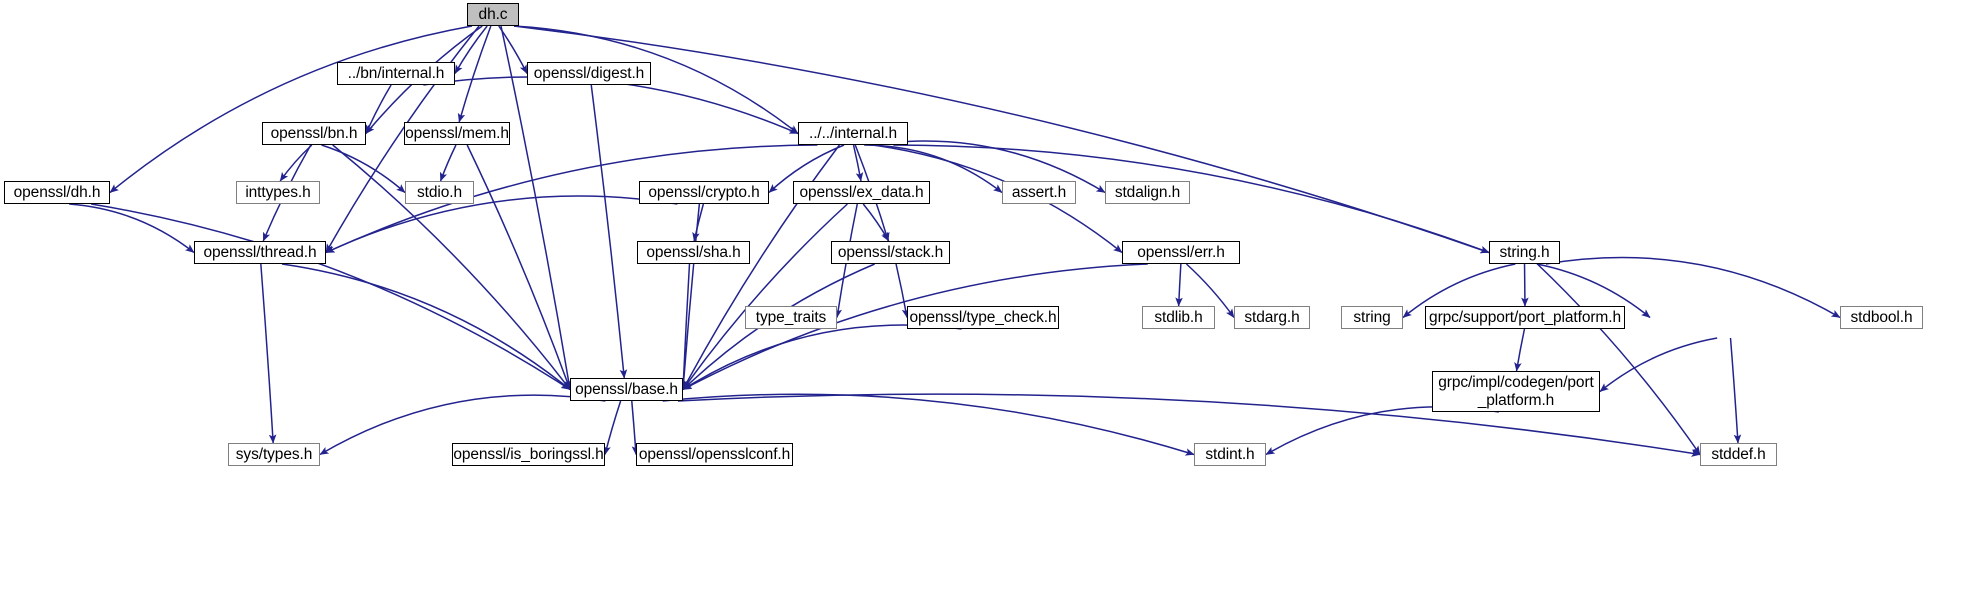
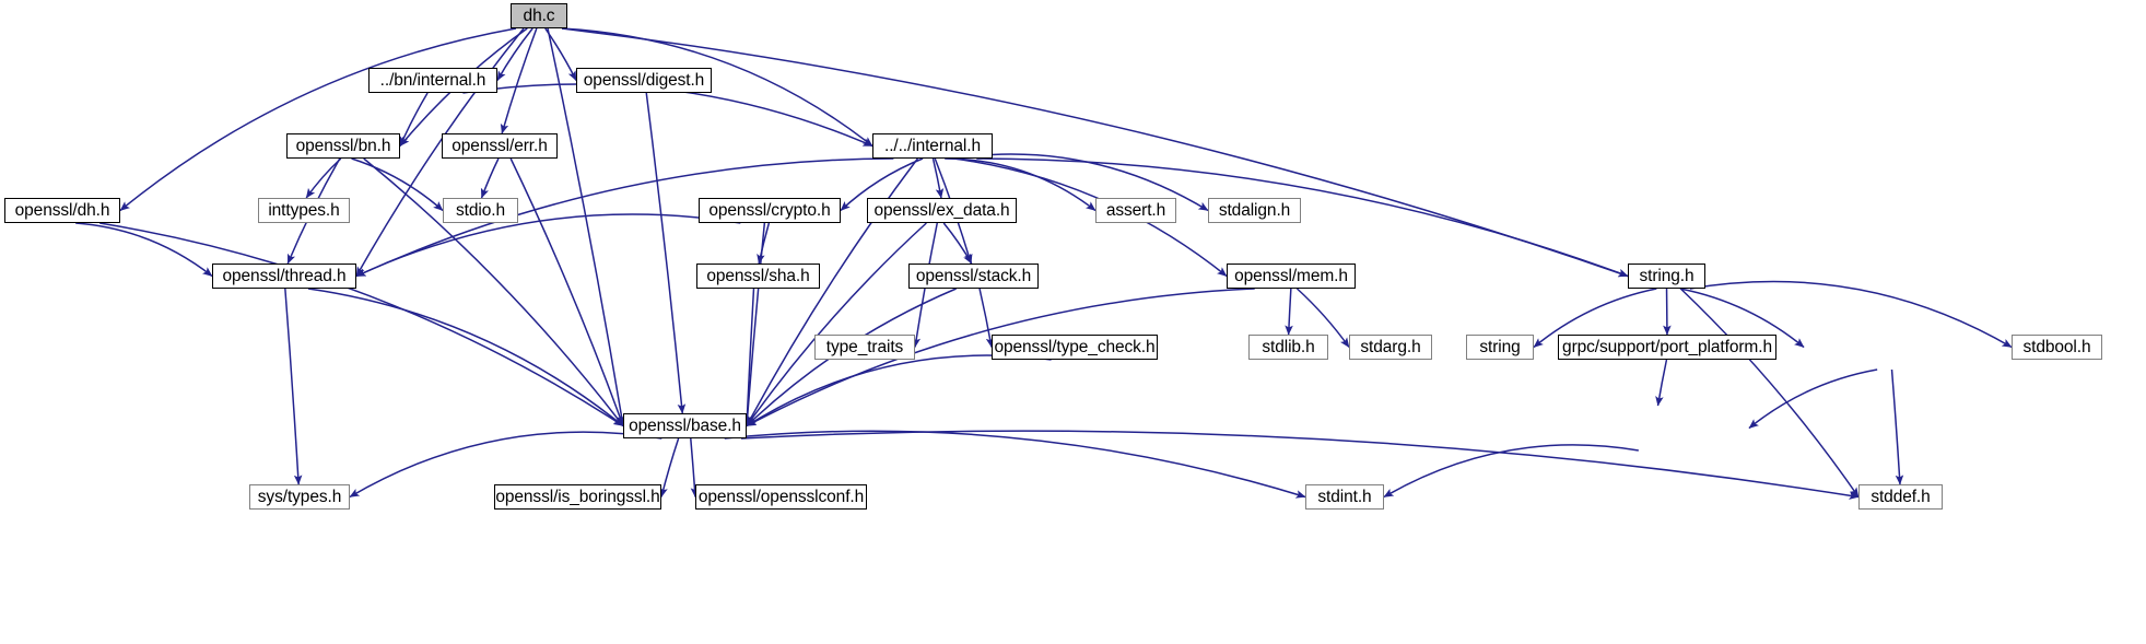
  dh.c
  ../bn/internal.h
  openssl/digest.h
  ../../internal.h
  openssl/bn.h
- openssl/mem.h
+ openssl/err.h
  openssl/dh.h
  inttypes.h
  stdio.h
  openssl/crypto.h
  openssl/ex_data.h
  assert.h
  stdalign.h
  string.h
  openssl/thread.h
  openssl/sha.h
  openssl/stack.h
- openssl/err.h
+ openssl/mem.h
  type_traits
  openssl/type_check.h
  stdlib.h
  stdarg.h
  string
  grpc/support/port_platform.h
  stdbool.h
  openssl/base.h
- grpc/impl/codegen/port
- _platform.h
  sys/types.h
  openssl/is_boringssl.h
  openssl/opensslconf.h
  stdint.h
  stddef.h
